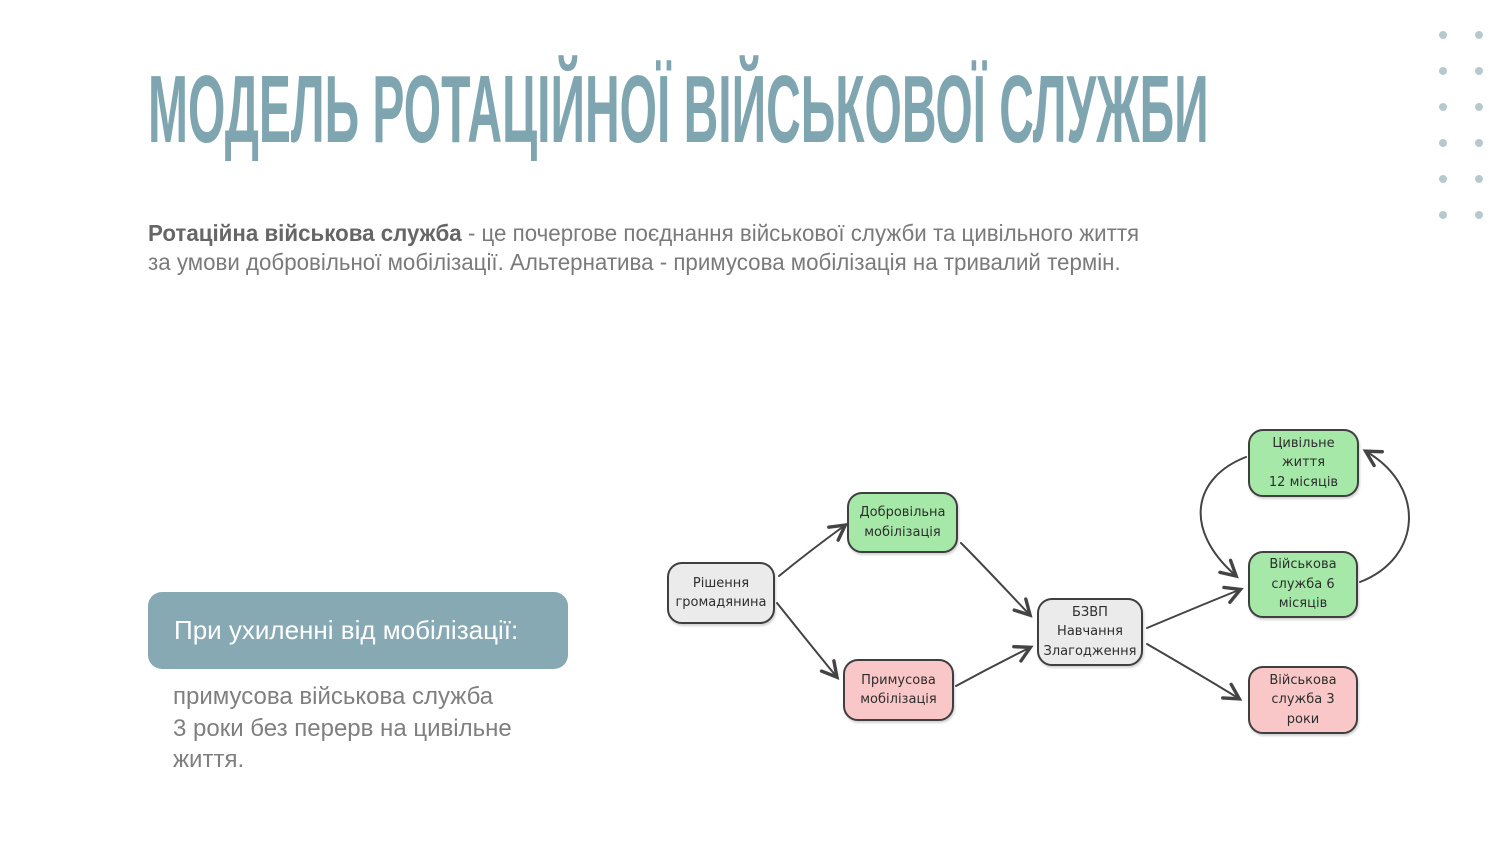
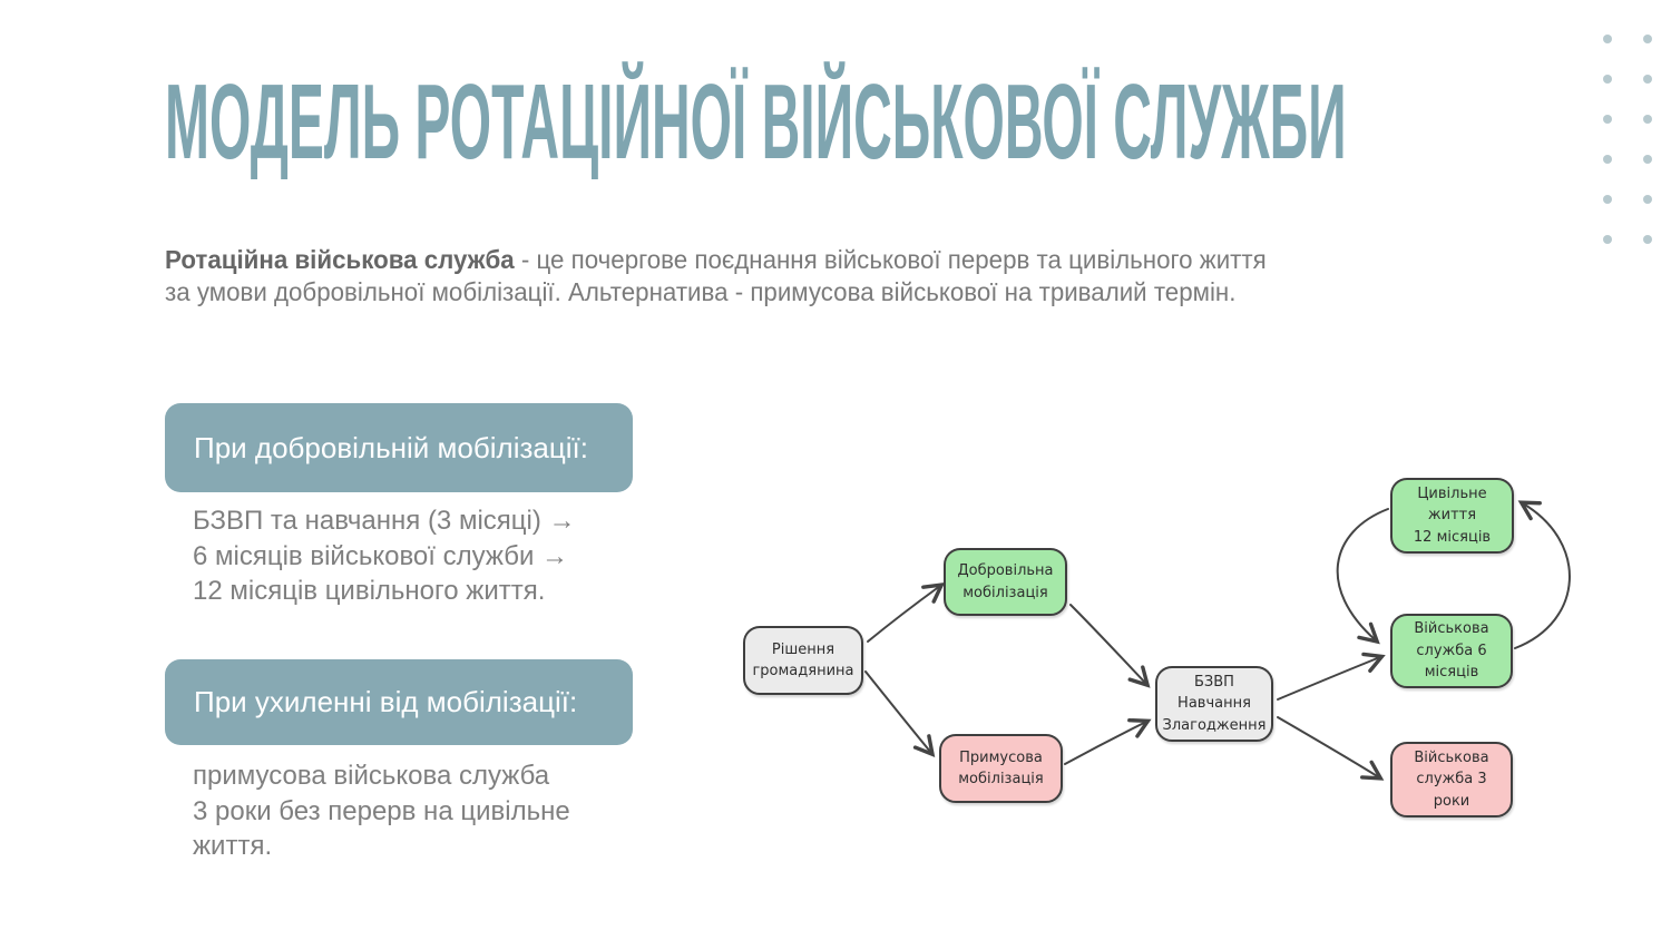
  МОДЕЛЬ РОТАЦІЙНОЇ ВІЙСЬКОВОЇ СЛУЖБИ
- Ротаційна військова служба - це почергове поєднання військової служби та цивільного життя
+ Ротаційна військова служба - це почергове поєднання військової перерв та цивільного життя
- за умови добровільної мобілізації. Альтернатива - примусова мобілізація на тривалий термін.
+ за умови добровільної мобілізації. Альтернатива - примусова військової на тривалий термін.
+ При добровільній мобілізації:
+ БЗВП та навчання (3 місяці) →
+ 6 місяців військової служби →
+ 12 місяців цивільного життя.
  При ухиленні від мобілізації:
  примусова військова служба
  3 роки без перерв на цивільне
  життя.
  Рішення
  громадянина
  Добровільна
  мобілізація
  Примусова
  мобілізація
  БЗВП
  Навчання
  Злагодження
  Цивільне
  життя
  12 місяців
  Військова
  служба 6
  місяців
  Військова
  служба 3
  роки
